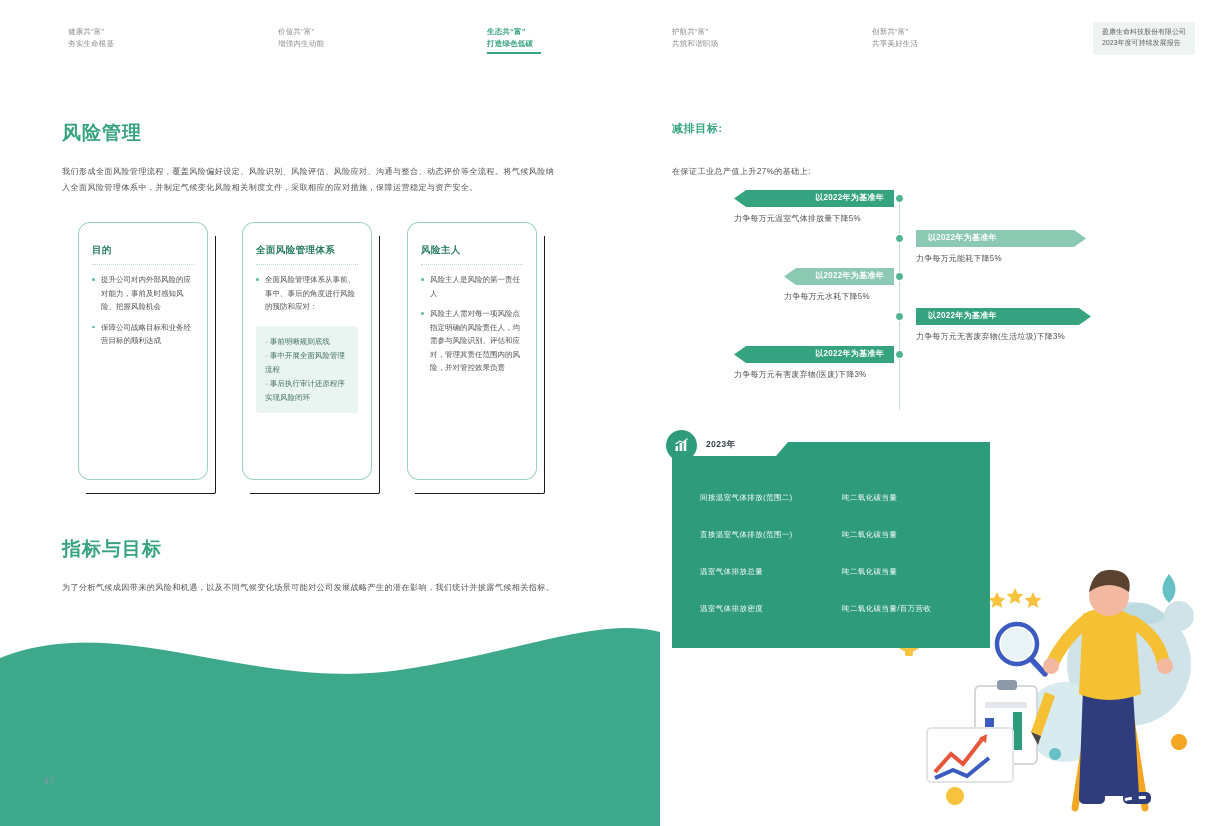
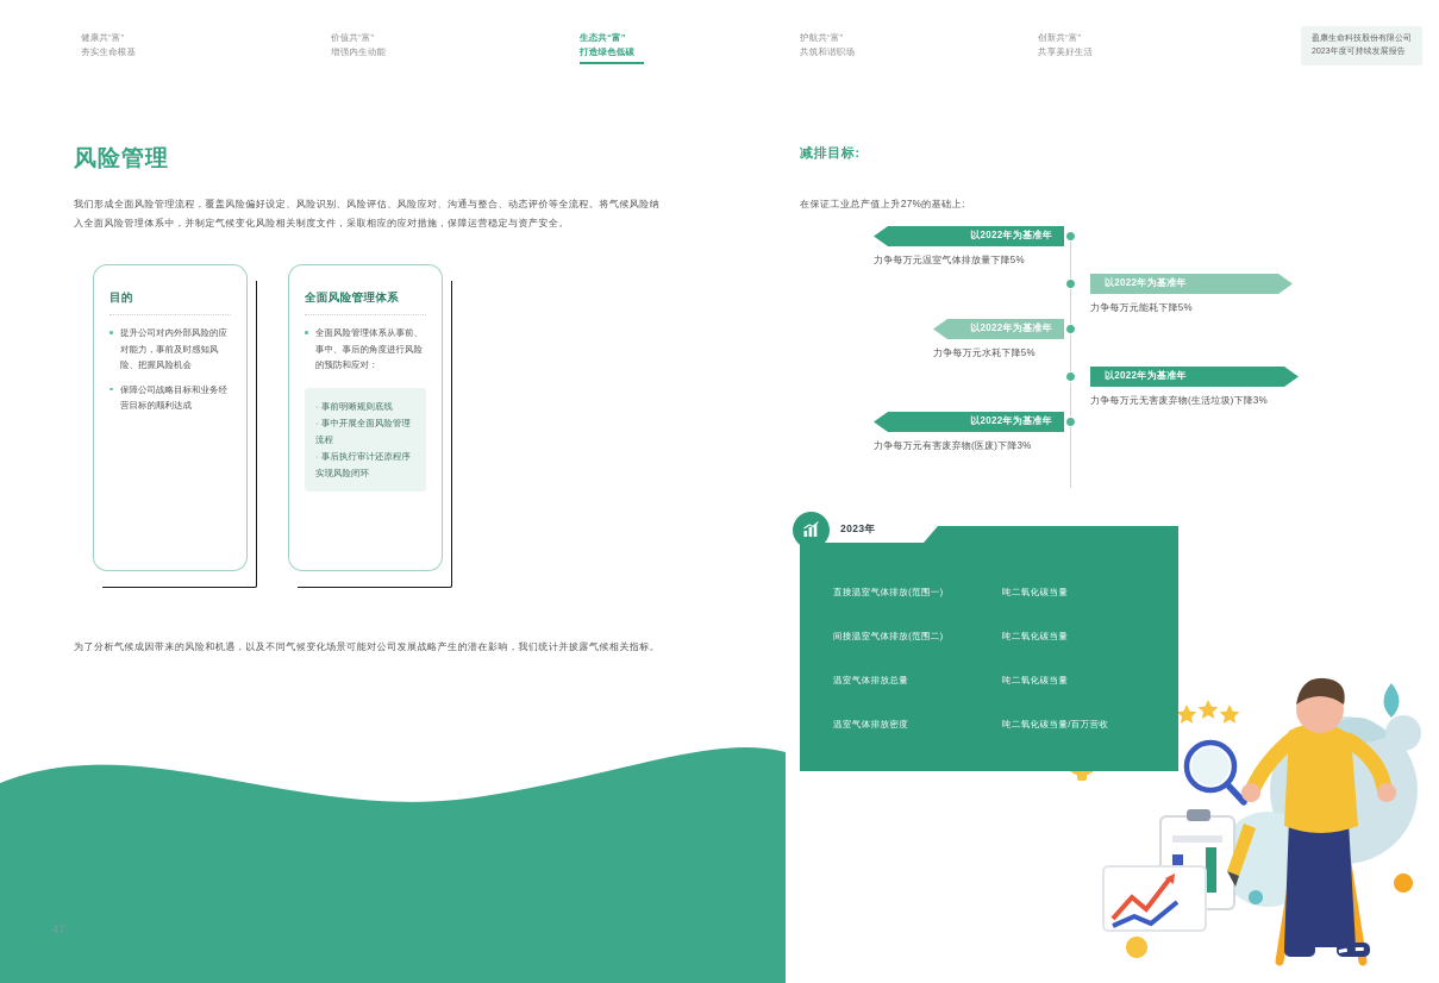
  47
  健康共“富”
  夯实生命根基
  价值共“富”
  增强内生动能
  生态共“富”
  打造绿色低碳
  护航共“富”
  共筑和谐职场
  创新共“富”
  共享美好生活
  风险管理
  我们形成全面风险管理流程，覆盖风险偏好设定、风险识别、风险评估、风险应对、沟通与整合、动态评价等全流程。将气候风险纳入全面风险管理体系中，并制定气候变化风险相关制度文件，采取相应的应对措施，保障运营稳定与资产安全。
  目的
  提升公司对内外部风险的应对能力，事前及时感知风险、把握风险机会
  保障公司战略目标和业务经营目标的顺利达成
  全面风险管理体系
  全面风险管理体系从事前、事中、事后的角度进行风险的预防和应对：
  · 事前明晰规则底线
  · 事中开展全面风险管理流程
  · 事后执行审计还原程序实现风险闭环
- 风险主人
- 风险主人是风险的第一责任人
- 风险主人需对每一项风险点指定明确的风险责任人，均需参与风险识别、评估和应对，管理其责任范围内的风险，并对管控效果负责
- 指标与目标
  为了分析气候成因带来的风险和机遇，以及不同气候变化场景可能对公司发展战略产生的潜在影响，我们统计并披露气候相关指标。
  减排目标:
  在保证工业总产值上升27%的基础上:
  以2022年为基准年
  力争每万元温室气体排放量下降5%
  以2022年为基准年
  力争每万元水耗下降5%
  以2022年为基准年
  力争每万元有害废弃物(医废)下降3%
  以2022年为基准年
  力争每万元能耗下降5%
  以2022年为基准年
  力争每万元无害废弃物(生活垃圾)下降3%
  2023年
- 间接温室气体排放(范围二)
+ 直接温室气体排放(范围一)
  吨二氧化碳当量
- 直接温室气体排放(范围一)
+ 间接温室气体排放(范围二)
  吨二氧化碳当量
  温室气体排放总量
  吨二氧化碳当量
  温室气体排放密度
  吨二氧化碳当量/百万营收
